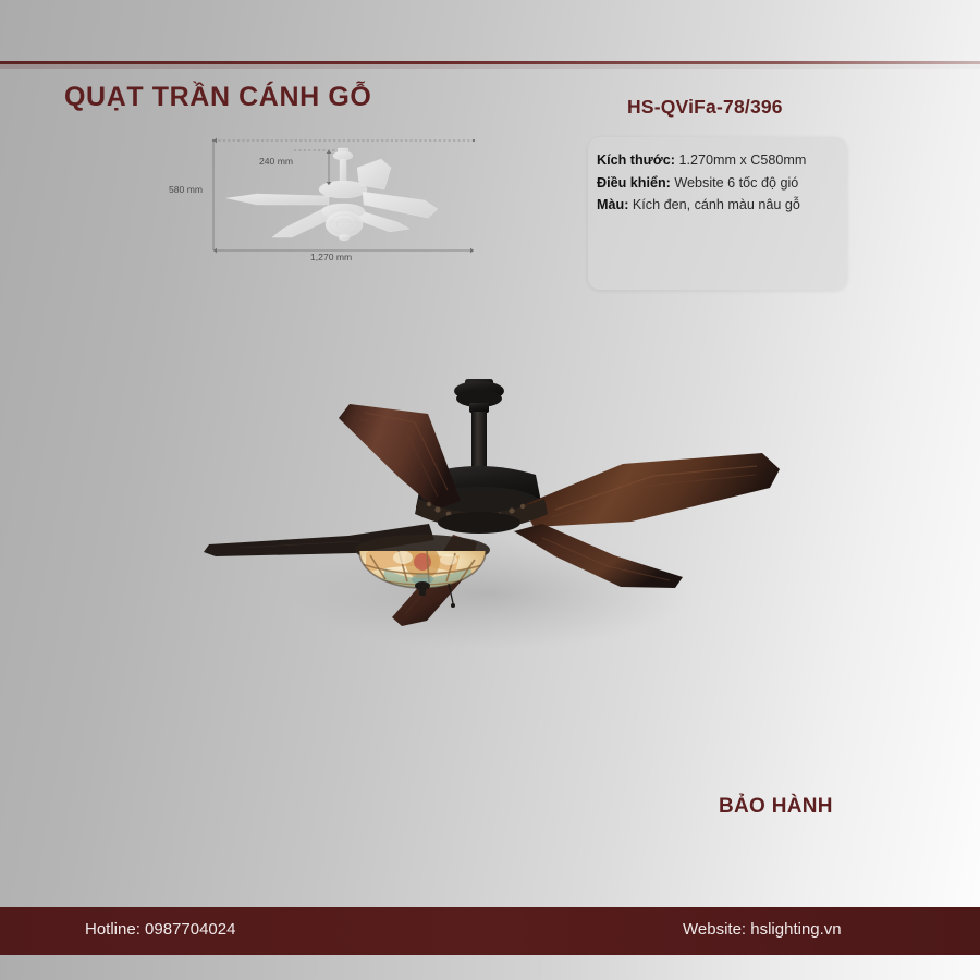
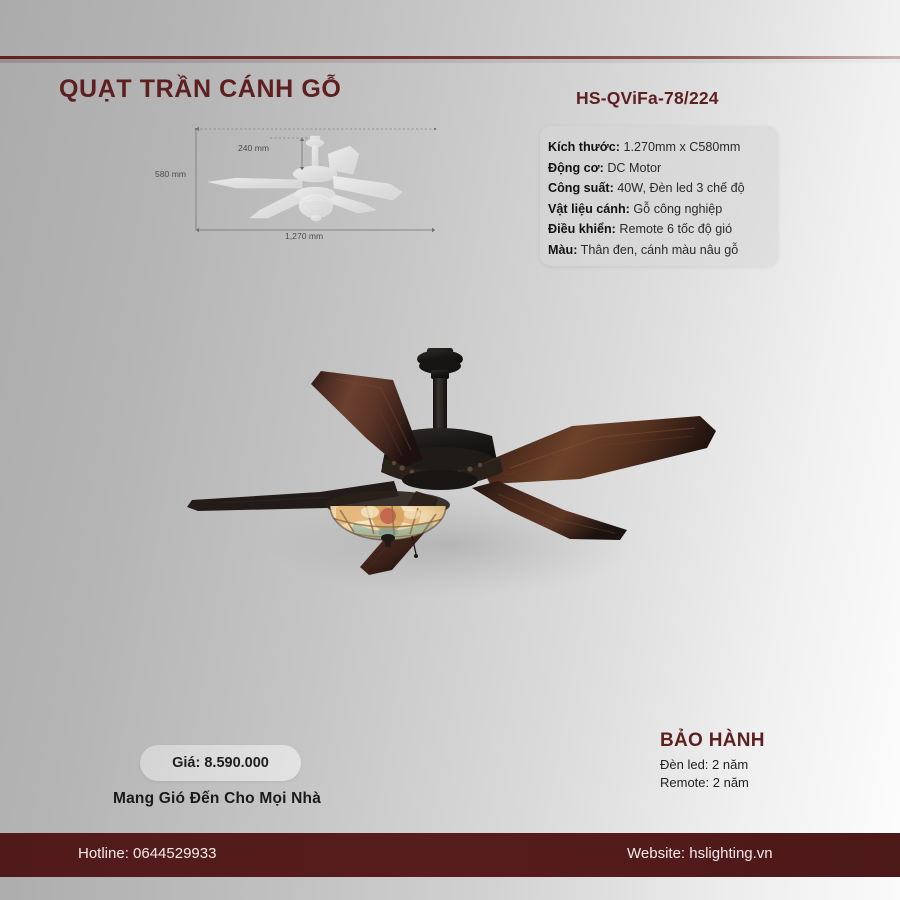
  QUẠT TRẦN CÁNH GỖ
- HS-QViFa-78/396
+ HS-QViFa-78/224
  240 mm
  580 mm
  1,270 mm
  Kích thước: 1.270mm x C580mm
+ Động cơ: DC Motor
+ Công suất: 40W, Đèn led 3 chế độ
+ Vật liệu cánh: Gỗ công nghiệp
- Điều khiển: Website 6 tốc độ gió
+ Điều khiển: Remote 6 tốc độ gió
- Màu: Kích đen, cánh màu nâu gỗ
+ Màu: Thân đen, cánh màu nâu gỗ
+ Giá: 8.590.000
+ Mang Gió Đến Cho Mọi Nhà
  BẢO HÀNH
+ Đèn led: 2 năm
+ Remote: 2 năm
- Hotline: 0987704024
+ Hotline: 0644529933
  Website: hslighting.vn
